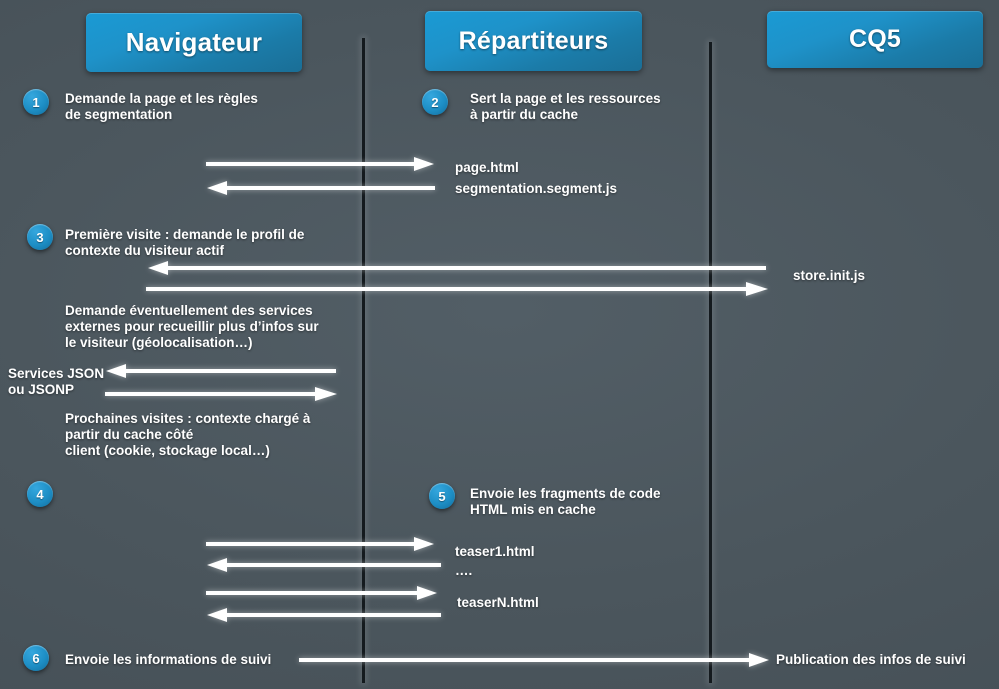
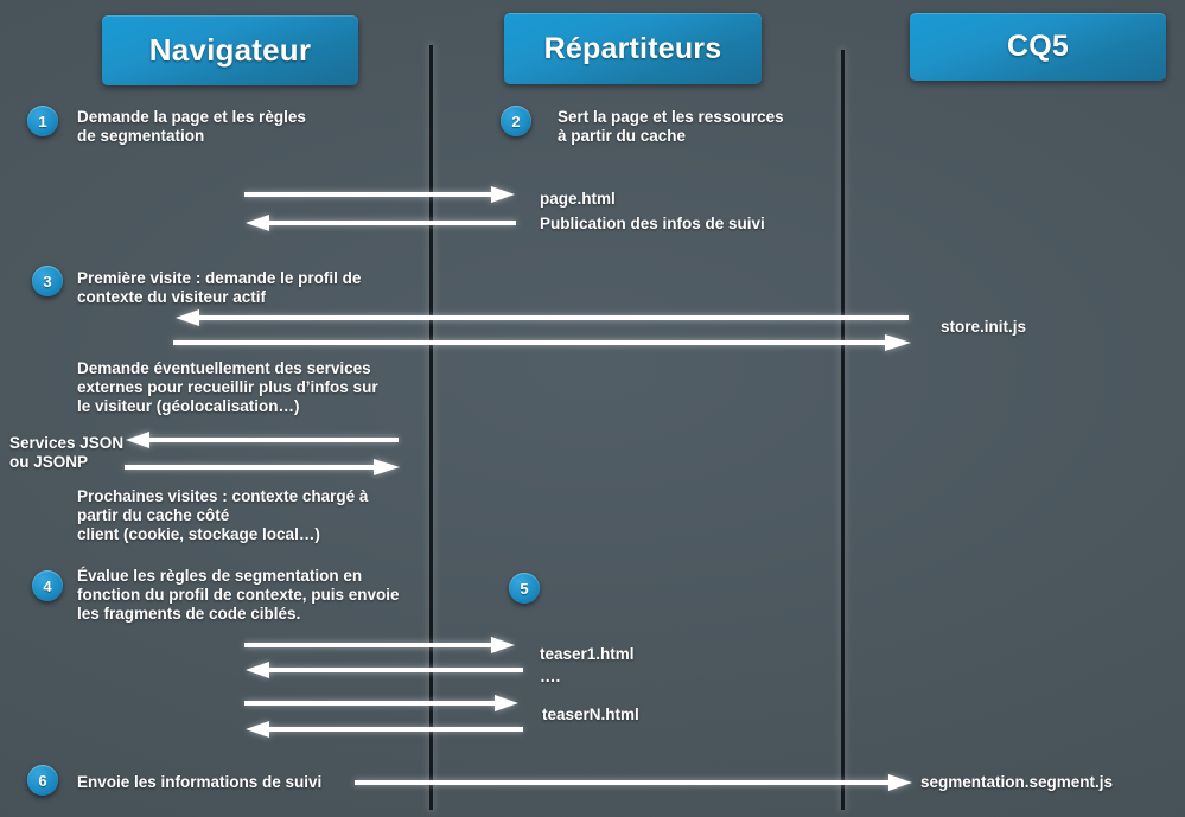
  Navigateur
  Répartiteurs
  CQ5
  1
  Demande la page et les règles
  de segmentation
  2
  Sert la page et les ressources
  à partir du cache
  page.html
- segmentation.segment.js
+ Publication des infos de suivi
  3
  Première visite : demande le profil de
  contexte du visiteur actif
  store.init.js
  Demande éventuellement des services
  externes pour recueillir plus d’infos sur
  le visiteur (géolocalisation…)
  Services JSON
  ou JSONP
  Prochaines visites : contexte chargé à
  partir du cache côté
  client (cookie, stockage local…)
  4
+ Évalue les règles de segmentation en
+ fonction du profil de contexte, puis envoie
+ les fragments de code ciblés.
  5
- Envoie les fragments de code
- HTML mis en cache
  teaser1.html
  ….
  teaserN.html
  6
  Envoie les informations de suivi
- Publication des infos de suivi
+ segmentation.segment.js
